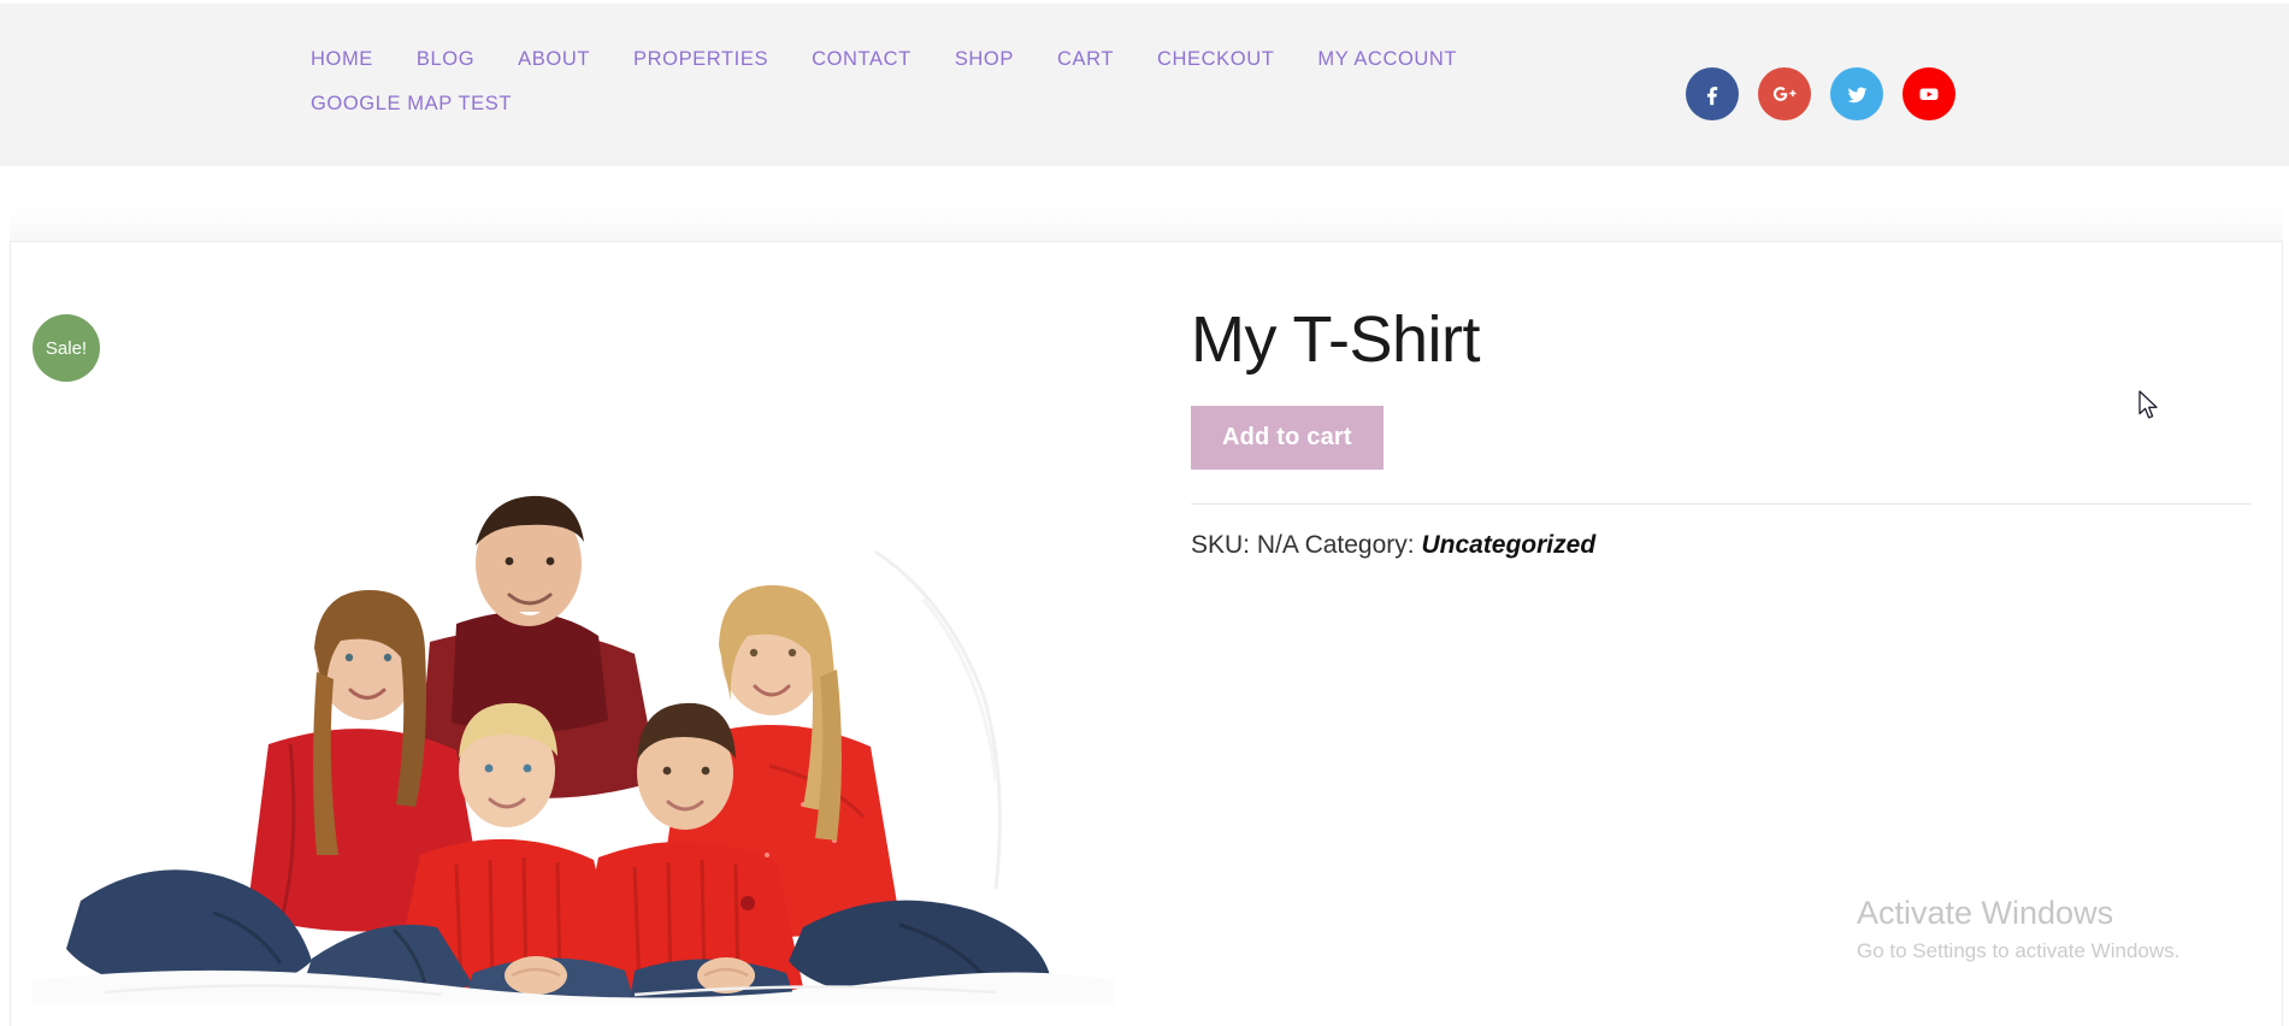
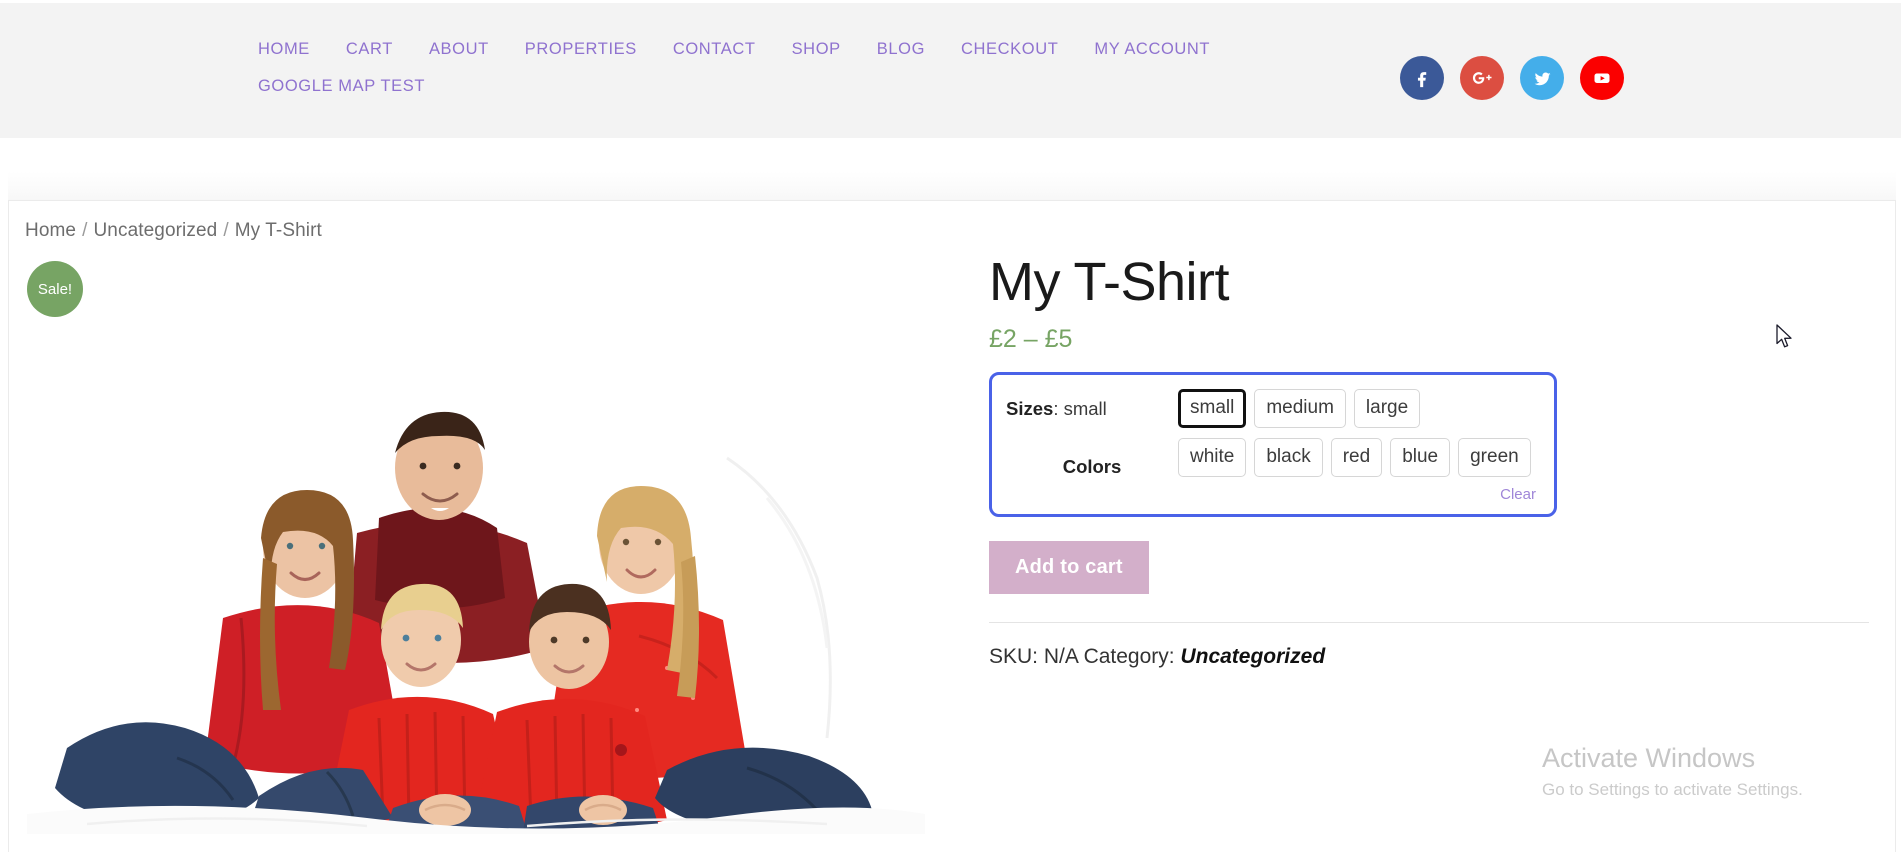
  HOME
- BLOG
+ CART
  ABOUT
  PROPERTIES
  CONTACT
  SHOP
- CART
+ BLOG
  CHECKOUT
  MY ACCOUNT
  GOOGLE MAP TEST
+ Home / Uncategorized / My T-Shirt
  Sale!
  My T-Shirt
+ £2 – £5
+ Sizes: small
+ small
+ medium
+ large
+ Colors
+ white
+ black
+ red
+ blue
+ green
+ Clear
  Add to cart
  SKU: N/A Category: Uncategorized
  Activate Windows
- Go to Settings to activate Windows.
+ Go to Settings to activate Settings.
